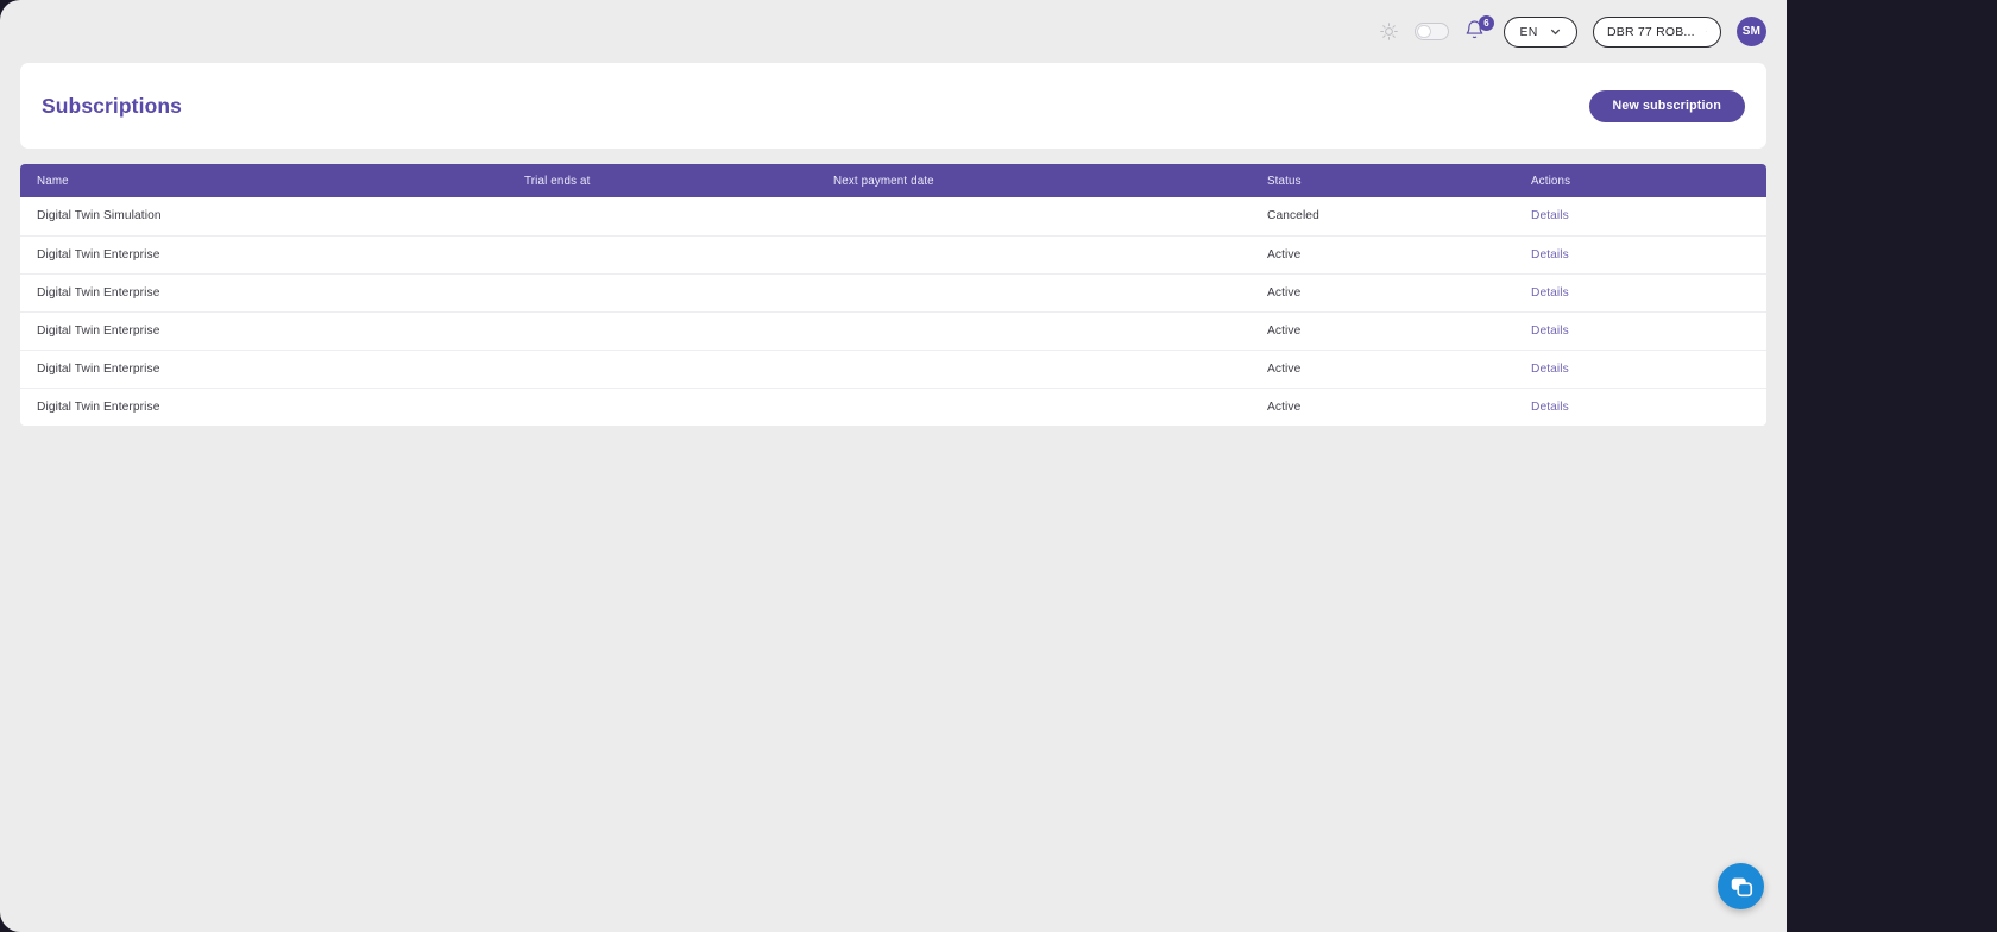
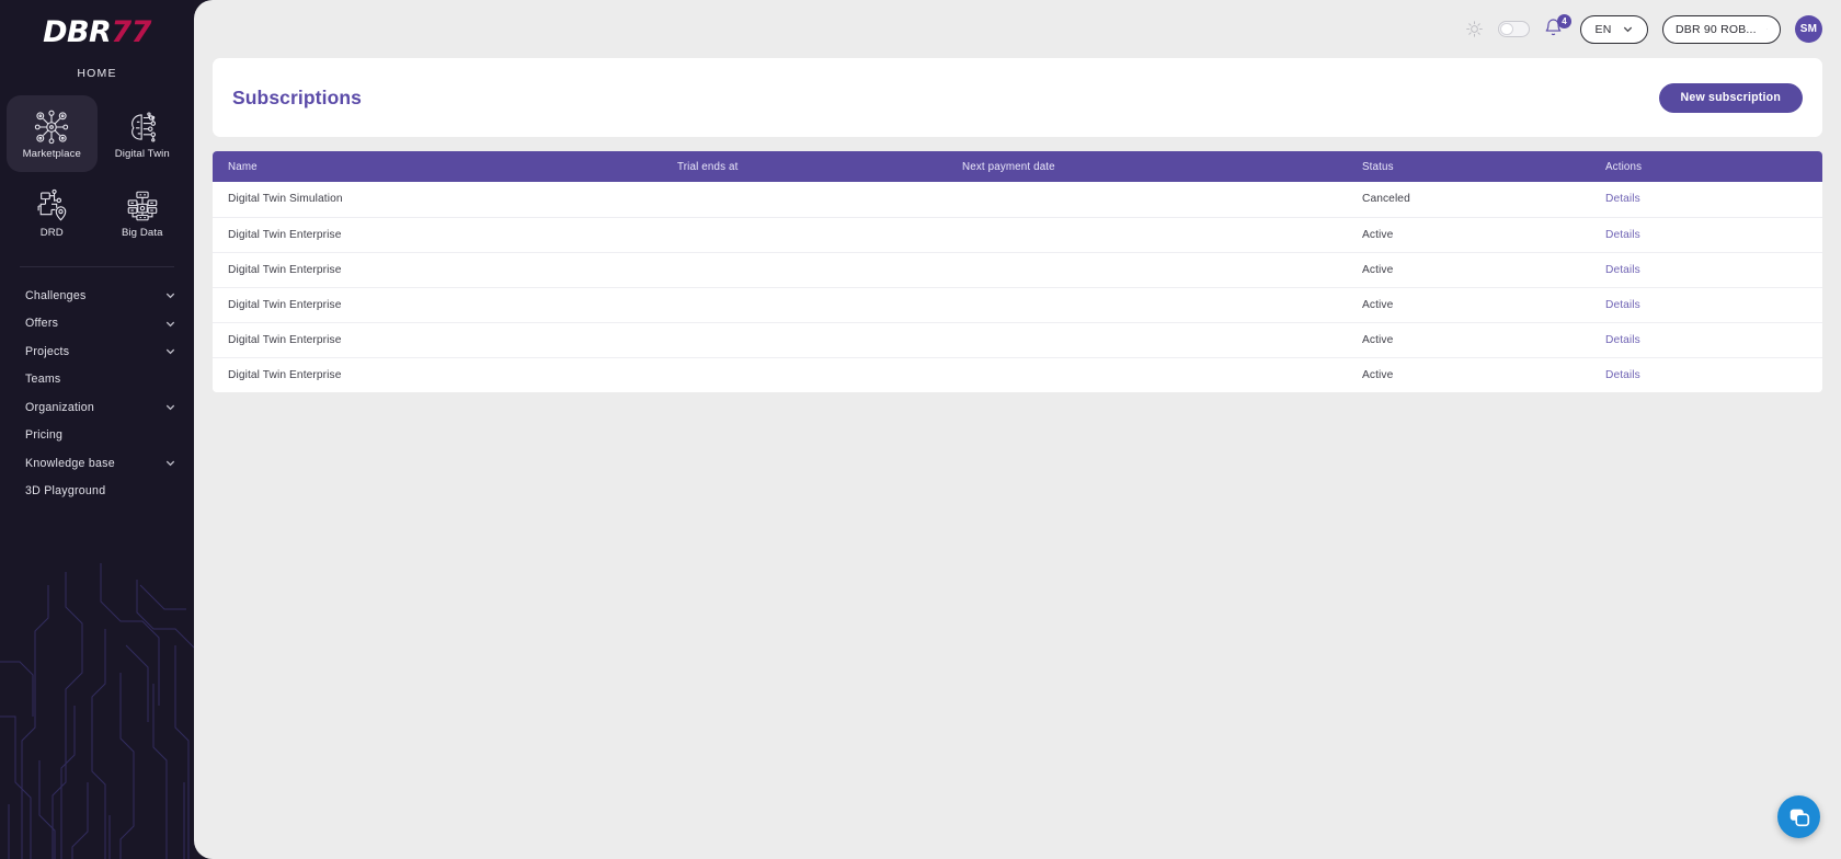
+ DBR77
+ HOME
+ Marketplace
+ Digital Twin
+ DRD
+ Big Data
+ Challenges
+ Offers
+ Projects
+ Teams
+ Organization
+ Pricing
+ Knowledge base
+ 3D Playground
- 6
+ 4
  EN
- DBR 77 ROB...
+ DBR 90 ROB...
  SM
  Subscriptions
  New subscription
  Name	Trial ends at	Next payment date	Status	Actions
  Digital Twin Simulation			Canceled	Details
  Digital Twin Enterprise			Active	Details
  Digital Twin Enterprise			Active	Details
  Digital Twin Enterprise			Active	Details
  Digital Twin Enterprise			Active	Details
  Digital Twin Enterprise			Active	Details
